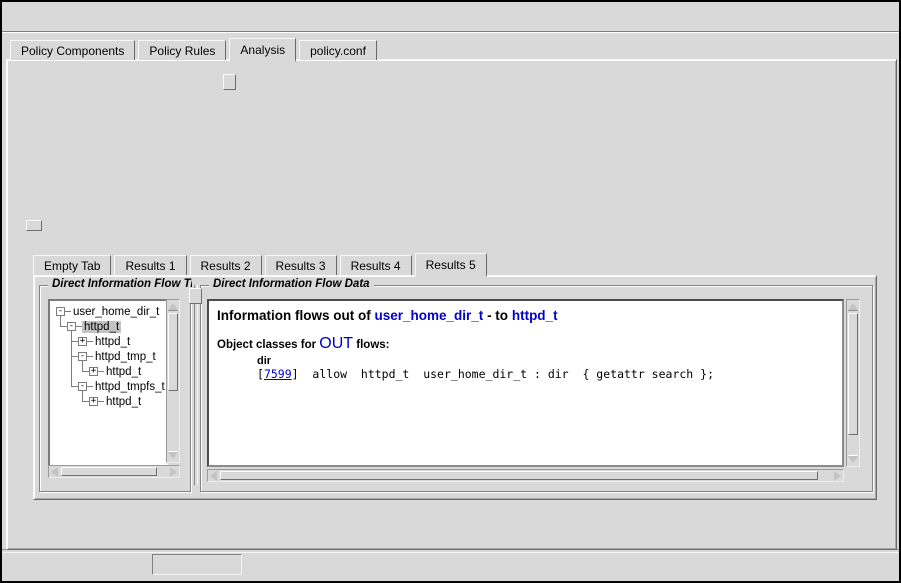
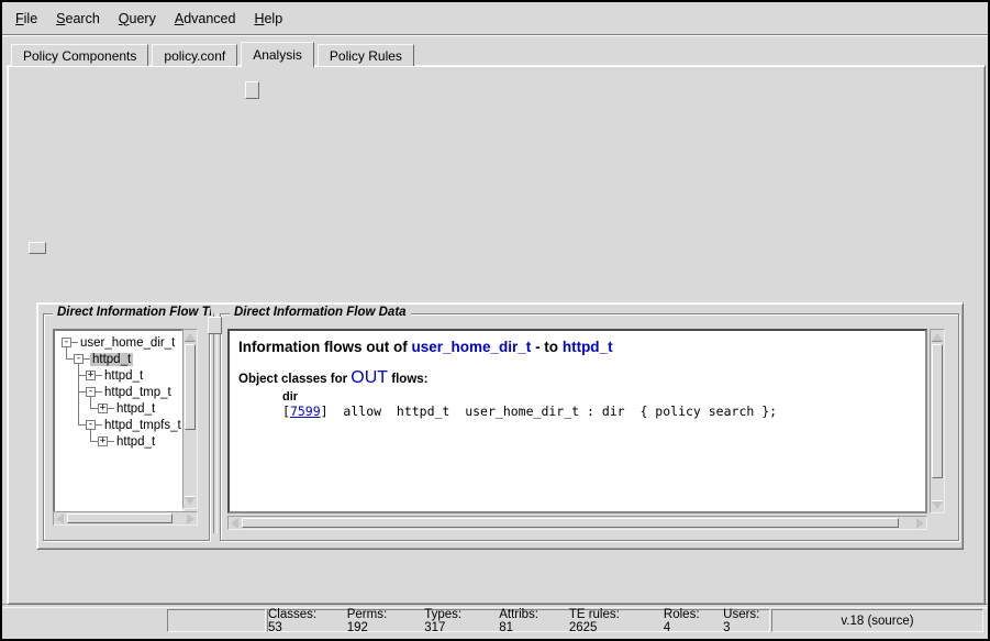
+ File
+ Search
+ Query
+ Advanced
+ Help
  Policy Components
- Policy Rules
+ policy.conf
  Analysis
- policy.conf
+ Policy Rules
- Empty Tab
- Results 1
- Results 2
- Results 3
- Results 4
- Results 5
  Direct Information Flow T
  -
  user_home_dir_t
  -
  httpd_t
  +
  httpd_t
  -
  httpd_tmp_t
  +
  httpd_t
  -
  httpd_tmpfs_t
  +
  httpd_t
  Direct Information Flow Data
  Information flows out of user_home_dir_t - to httpd_t
  Object classes for OUT flows:
  dir
- [7599] allow httpd_t user_home_dir_t : dir { getattr search };
+ [7599] allow httpd_t user_home_dir_t : dir { policy search };
+ Classes: 53
+ Perms: 192
+ Types: 317
+ Attribs: 81
+ TE rules: 2625
+ Roles: 4
+ Users: 3
+ v.18 (source)
